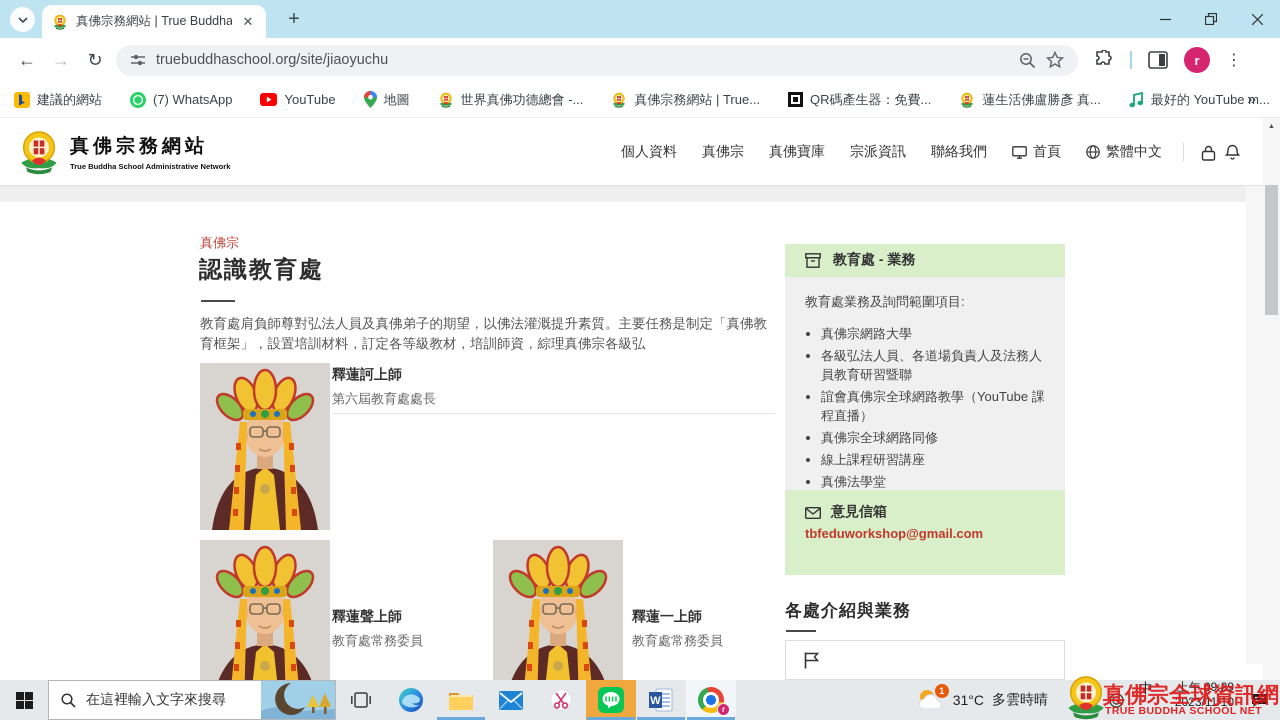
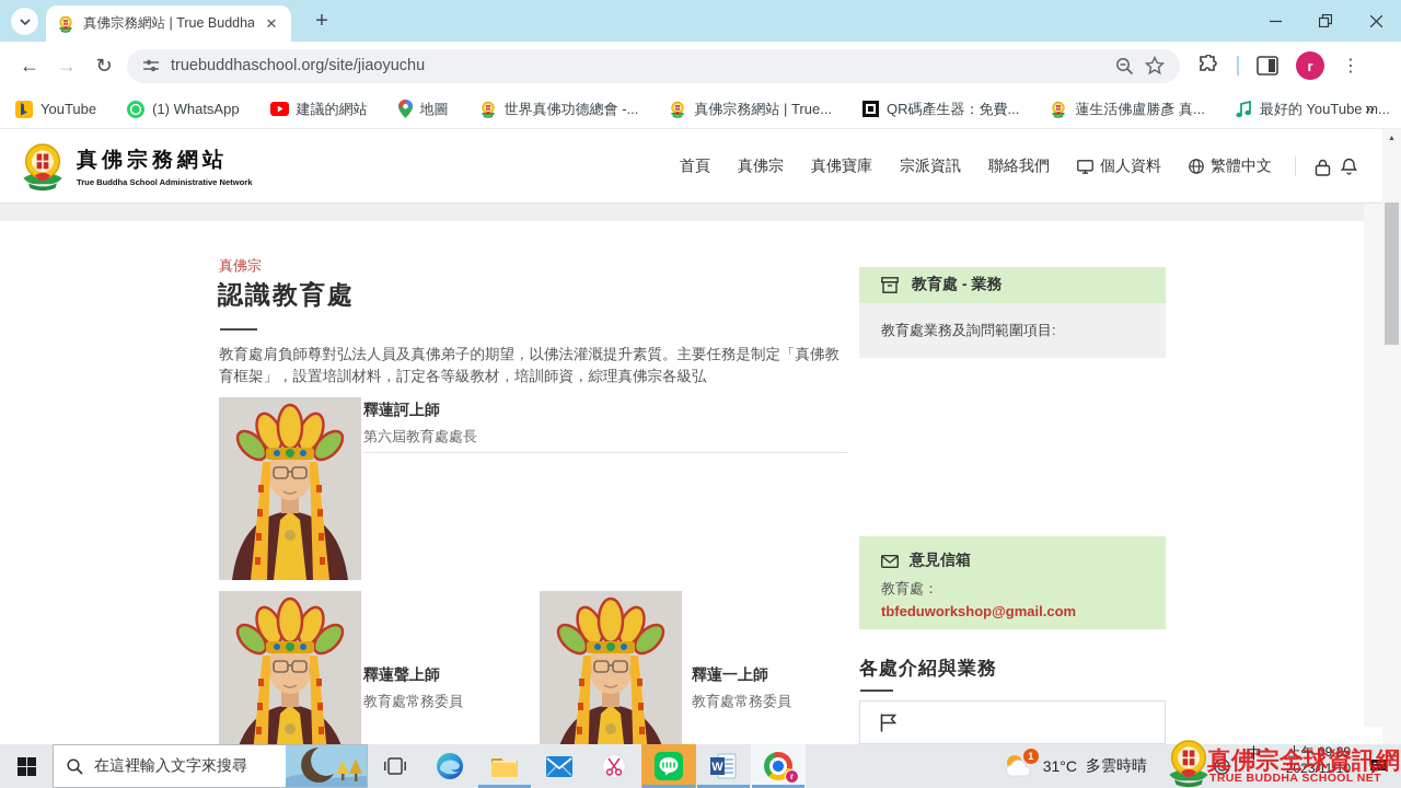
  真佛宗務網站 | True Buddha
  ✕
  +
  ←
  →
  ↻
  truebuddhaschool.org/site/jiaoyuchu
  r
  ⋮
- 建議的網站
+ YouTube
- (7) WhatsApp
+ (1) WhatsApp
- YouTube
+ 建議的網站
  地圖
  世界真佛功德總會 -...
  真佛宗務網站 | True...
  QR碼產生器：免費...
  蓮生活佛盧勝彥 真...
  最好的 YouTube m...
  »
  真佛宗務網站
  True Buddha School Administrative Network
- 個人資料
+ 首頁
  真佛宗
  真佛寶庫
  宗派資訊
  聯絡我們
- 首頁
+ 個人資料
  繁體中文
  真佛宗
  認識教育處
  教育處肩負師尊對弘法人員及真佛弟子的期望，以佛法灌溉提升素質。主要任務是制定「真佛教育框架」，設置培訓材料，訂定各等級教材，培訓師資，綜理真佛宗各級弘
  釋蓮訶上師
  第六屆教育處處長
  釋蓮聲上師
  教育處常務委員
  釋蓮一上師
  教育處常務委員
  教育處 - 業務
  教育處業務及詢問範圍項目:
- 真佛宗網路大學
- 各級弘法人員、各道場負責人及法務人員教育研習暨聯
- 誼會真佛宗全球網路教學（YouTube 課程直播）
- 真佛宗全球網路同修
- 線上課程研習講座
- 真佛法學堂
  意見信箱
+ 教育處：
  tbfeduworkshop@gmail.com
  各處介紹與業務
  在這裡輸入文字來搜尋
  W
  r
  1
  31°C
  多雲時晴
  中
  上午 09:29
  2023/11/10
  真佛宗全球資訊網
  TRUE BUDDHA SCHOOL NET
